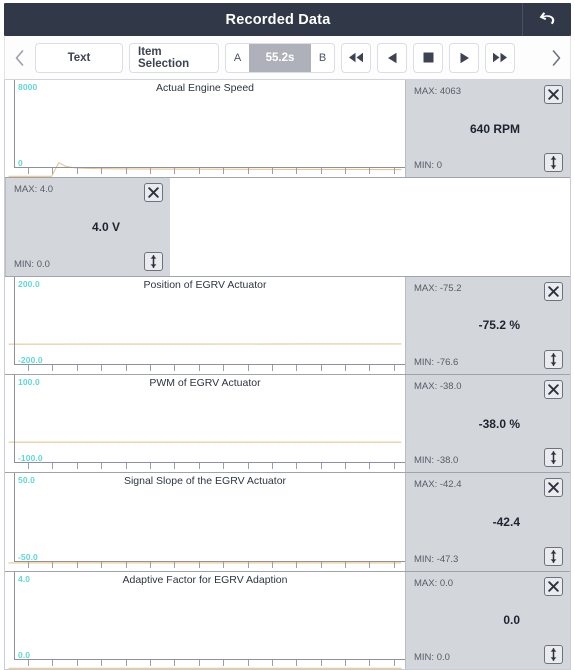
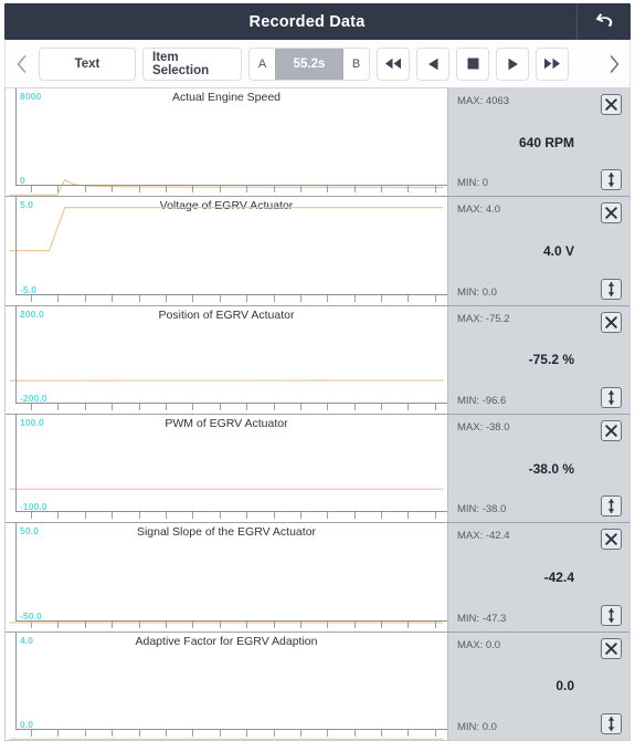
  Recorded Data
  Text
  Item Selection
  A
  55.2s
  B
  Actual Engine Speed
  8000
  0
  MAX: 4063
  640 RPM
  MIN: 0
+ Voltage of EGRV Actuator
+ 5.0
+ -5.0
  MAX: 4.0
  4.0 V
  MIN: 0.0
  Position of EGRV Actuator
  200.0
  -200.0
  MAX: -75.2
  -75.2 %
- MIN: -76.6
+ MIN: -96.6
  PWM of EGRV Actuator
  100.0
  -100.0
  MAX: -38.0
  -38.0 %
  MIN: -38.0
  Signal Slope of the EGRV Actuator
  50.0
  -50.0
  MAX: -42.4
  -42.4
  MIN: -47.3
  Adaptive Factor for EGRV Adaption
  4.0
  0.0
  MAX: 0.0
  0.0
  MIN: 0.0
